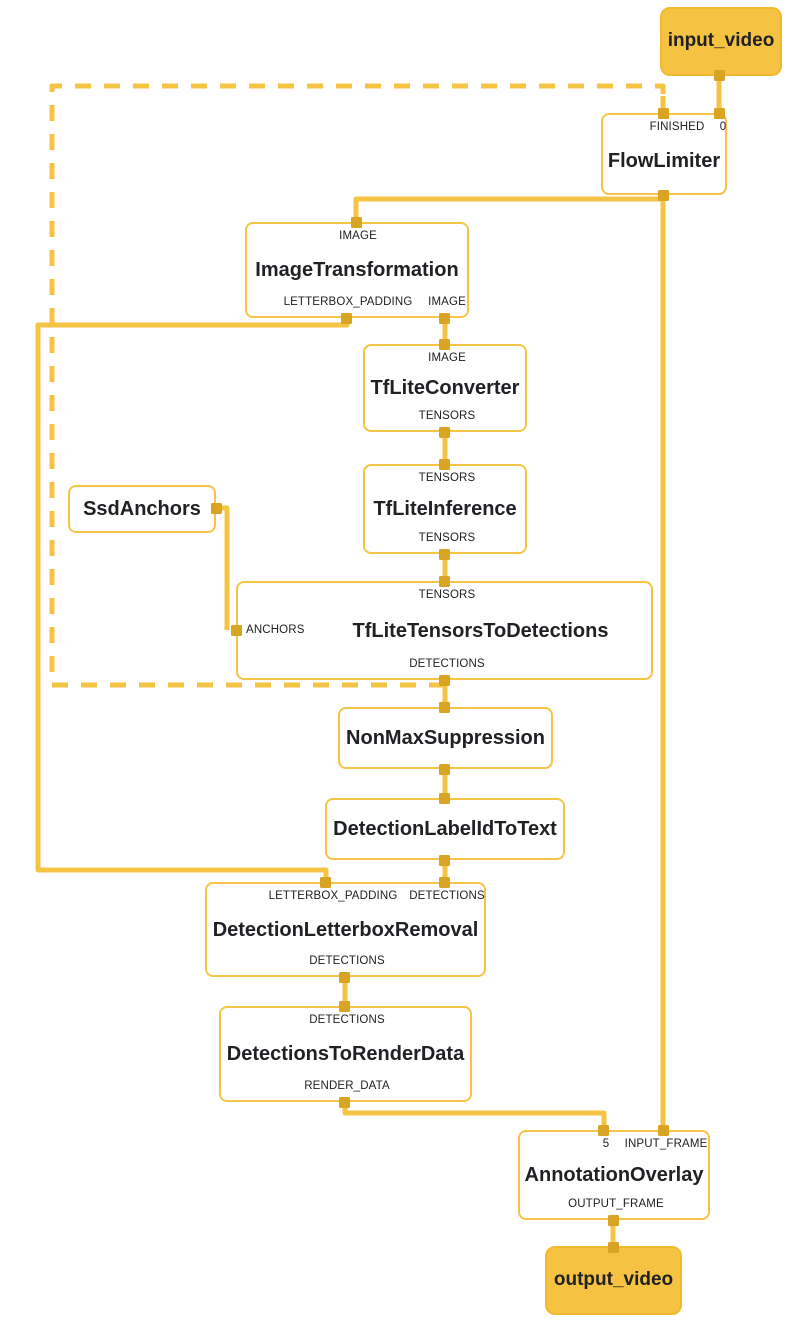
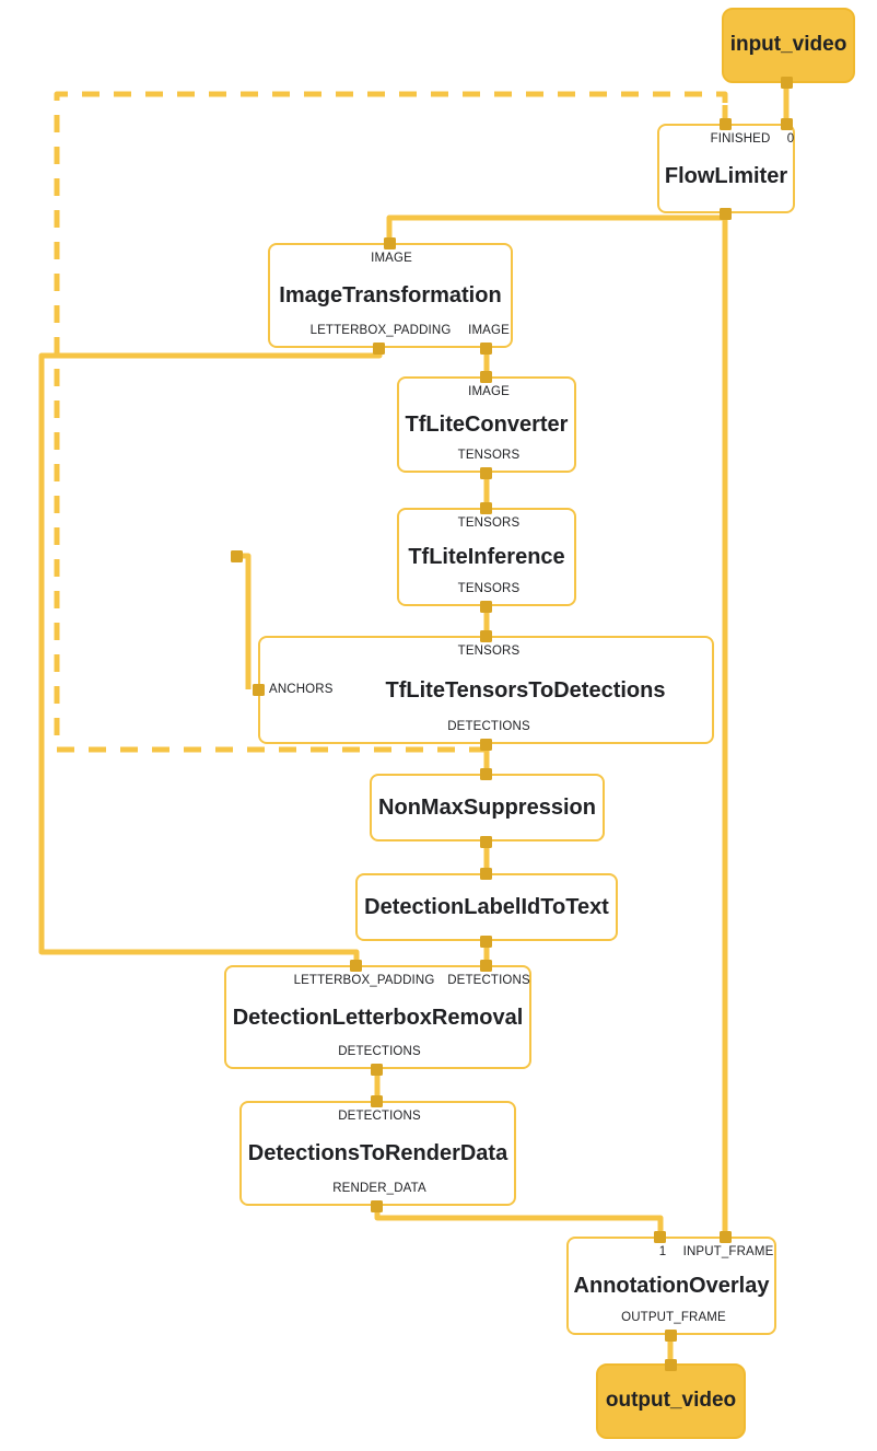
  input_video
  FINISHED
  0
  FlowLimiter
  IMAGE
  ImageTransformation
  LETTERBOX_PADDING
  IMAGE
  IMAGE
  TfLiteConverter
  TENSORS
- SsdAnchors
  TENSORS
  TfLiteInference
  TENSORS
  TENSORS
  TfLiteTensorsToDetections
  DETECTIONS
  ANCHORS
  NonMaxSuppression
  DetectionLabelIdToText
  LETTERBOX_PADDING
  DETECTIONS
  DetectionLetterboxRemoval
  DETECTIONS
  DETECTIONS
  DetectionsToRenderData
  RENDER_DATA
- 5
+ 1
  INPUT_FRAME
  AnnotationOverlay
  OUTPUT_FRAME
  output_video
